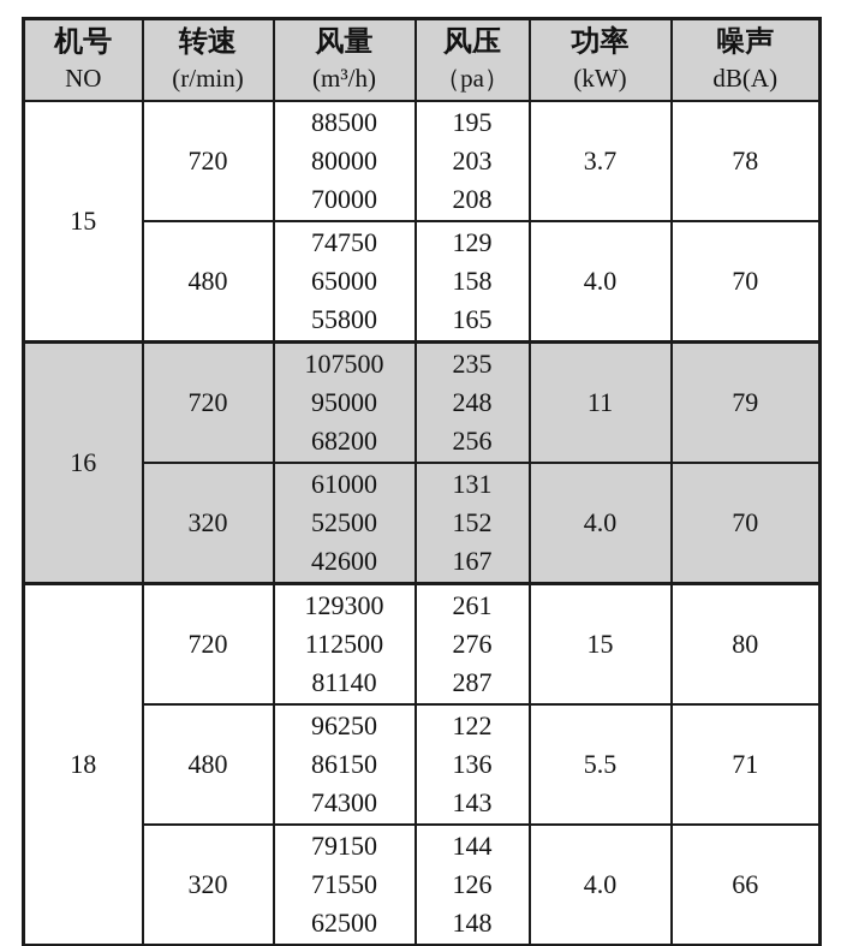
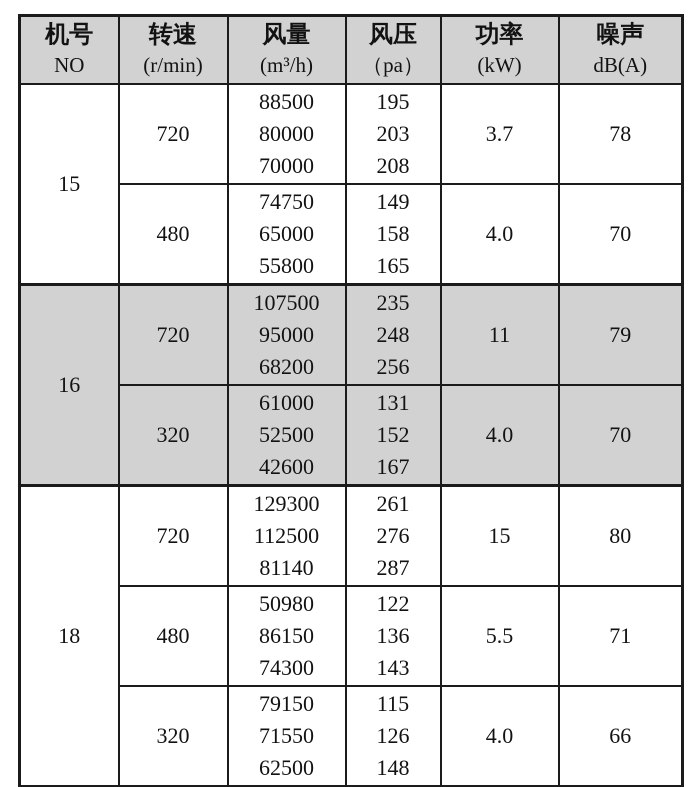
  机号 NO	转速 (r/min)	风量 (m³/h)	风压 （pa）	功率 (kW)	噪声 dB(A)
  15	720	88500 80000 70000	195 203 208	3.7	78
- 480	74750 65000 55800	129 158 165	4.0	70
+ 480	74750 65000 55800	149 158 165	4.0	70
  16	720	107500 95000 68200	235 248 256	11	79
  320	61000 52500 42600	131 152 167	4.0	70
  18	720	129300 112500 81140	261 276 287	15	80
- 480	96250 86150 74300	122 136 143	5.5	71
+ 480	50980 86150 74300	122 136 143	5.5	71
- 320	79150 71550 62500	144 126 148	4.0	66
+ 320	79150 71550 62500	115 126 148	4.0	66
